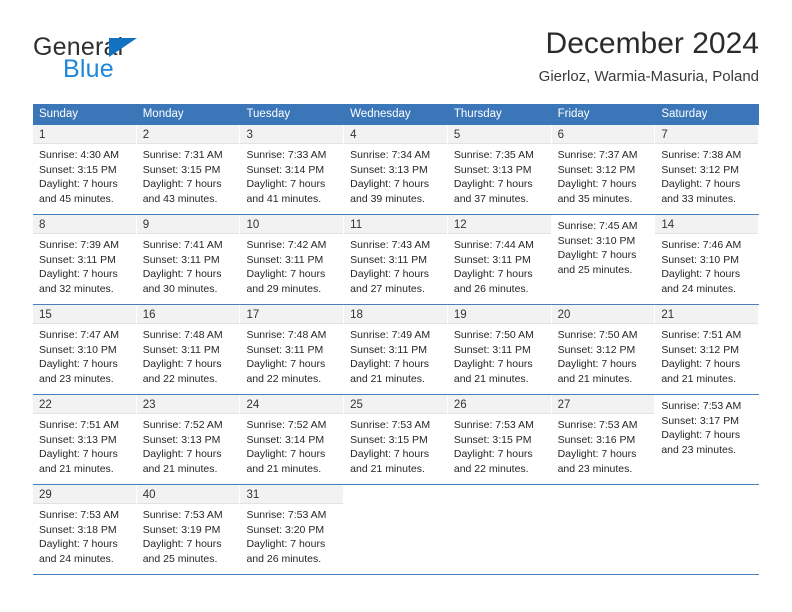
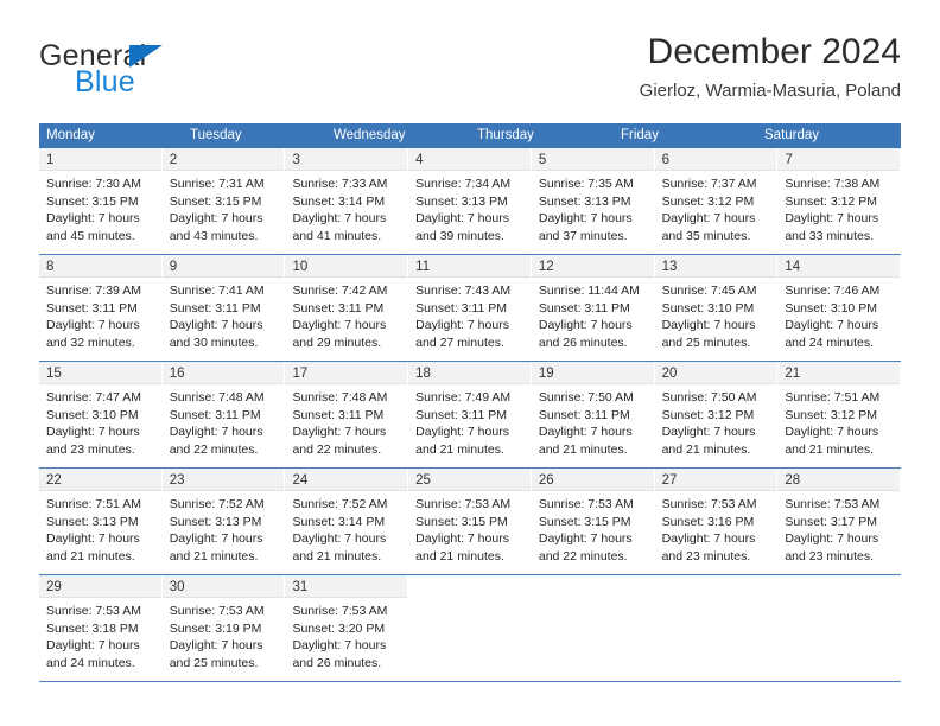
  General
  Blue
  December 2024
  Gierloz, Warmia-Masuria, Poland
- Sunday
  Monday
  Tuesday
  Wednesday
  Thursday
  Friday
  Saturday
  1
- Sunrise: 4:30 AM
+ Sunrise: 7:30 AM
  Sunset: 3:15 PM
  Daylight: 7 hours
  and 45 minutes.
  2
  Sunrise: 7:31 AM
  Sunset: 3:15 PM
  Daylight: 7 hours
  and 43 minutes.
  3
  Sunrise: 7:33 AM
  Sunset: 3:14 PM
  Daylight: 7 hours
  and 41 minutes.
  4
  Sunrise: 7:34 AM
  Sunset: 3:13 PM
  Daylight: 7 hours
  and 39 minutes.
  5
  Sunrise: 7:35 AM
  Sunset: 3:13 PM
  Daylight: 7 hours
  and 37 minutes.
  6
  Sunrise: 7:37 AM
  Sunset: 3:12 PM
  Daylight: 7 hours
  and 35 minutes.
  7
  Sunrise: 7:38 AM
  Sunset: 3:12 PM
  Daylight: 7 hours
  and 33 minutes.
  8
  Sunrise: 7:39 AM
  Sunset: 3:11 PM
  Daylight: 7 hours
  and 32 minutes.
  9
  Sunrise: 7:41 AM
  Sunset: 3:11 PM
  Daylight: 7 hours
  and 30 minutes.
  10
  Sunrise: 7:42 AM
  Sunset: 3:11 PM
  Daylight: 7 hours
  and 29 minutes.
  11
  Sunrise: 7:43 AM
  Sunset: 3:11 PM
  Daylight: 7 hours
  and 27 minutes.
  12
- Sunrise: 7:44 AM
+ Sunrise: 11:44 AM
  Sunset: 3:11 PM
  Daylight: 7 hours
  and 26 minutes.
+ 13
  Sunrise: 7:45 AM
  Sunset: 3:10 PM
  Daylight: 7 hours
  and 25 minutes.
  14
  Sunrise: 7:46 AM
  Sunset: 3:10 PM
  Daylight: 7 hours
  and 24 minutes.
  15
  Sunrise: 7:47 AM
  Sunset: 3:10 PM
  Daylight: 7 hours
  and 23 minutes.
  16
  Sunrise: 7:48 AM
  Sunset: 3:11 PM
  Daylight: 7 hours
  and 22 minutes.
  17
  Sunrise: 7:48 AM
  Sunset: 3:11 PM
  Daylight: 7 hours
  and 22 minutes.
  18
  Sunrise: 7:49 AM
  Sunset: 3:11 PM
  Daylight: 7 hours
  and 21 minutes.
  19
  Sunrise: 7:50 AM
  Sunset: 3:11 PM
  Daylight: 7 hours
  and 21 minutes.
  20
  Sunrise: 7:50 AM
  Sunset: 3:12 PM
  Daylight: 7 hours
  and 21 minutes.
  21
  Sunrise: 7:51 AM
  Sunset: 3:12 PM
  Daylight: 7 hours
  and 21 minutes.
  22
  Sunrise: 7:51 AM
  Sunset: 3:13 PM
  Daylight: 7 hours
  and 21 minutes.
  23
  Sunrise: 7:52 AM
  Sunset: 3:13 PM
  Daylight: 7 hours
  and 21 minutes.
  24
  Sunrise: 7:52 AM
  Sunset: 3:14 PM
  Daylight: 7 hours
  and 21 minutes.
  25
  Sunrise: 7:53 AM
  Sunset: 3:15 PM
  Daylight: 7 hours
  and 21 minutes.
  26
  Sunrise: 7:53 AM
  Sunset: 3:15 PM
  Daylight: 7 hours
  and 22 minutes.
  27
  Sunrise: 7:53 AM
  Sunset: 3:16 PM
  Daylight: 7 hours
  and 23 minutes.
+ 28
  Sunrise: 7:53 AM
  Sunset: 3:17 PM
  Daylight: 7 hours
  and 23 minutes.
  29
  Sunrise: 7:53 AM
  Sunset: 3:18 PM
  Daylight: 7 hours
  and 24 minutes.
- 40
+ 30
  Sunrise: 7:53 AM
  Sunset: 3:19 PM
  Daylight: 7 hours
  and 25 minutes.
  31
  Sunrise: 7:53 AM
  Sunset: 3:20 PM
  Daylight: 7 hours
  and 26 minutes.
